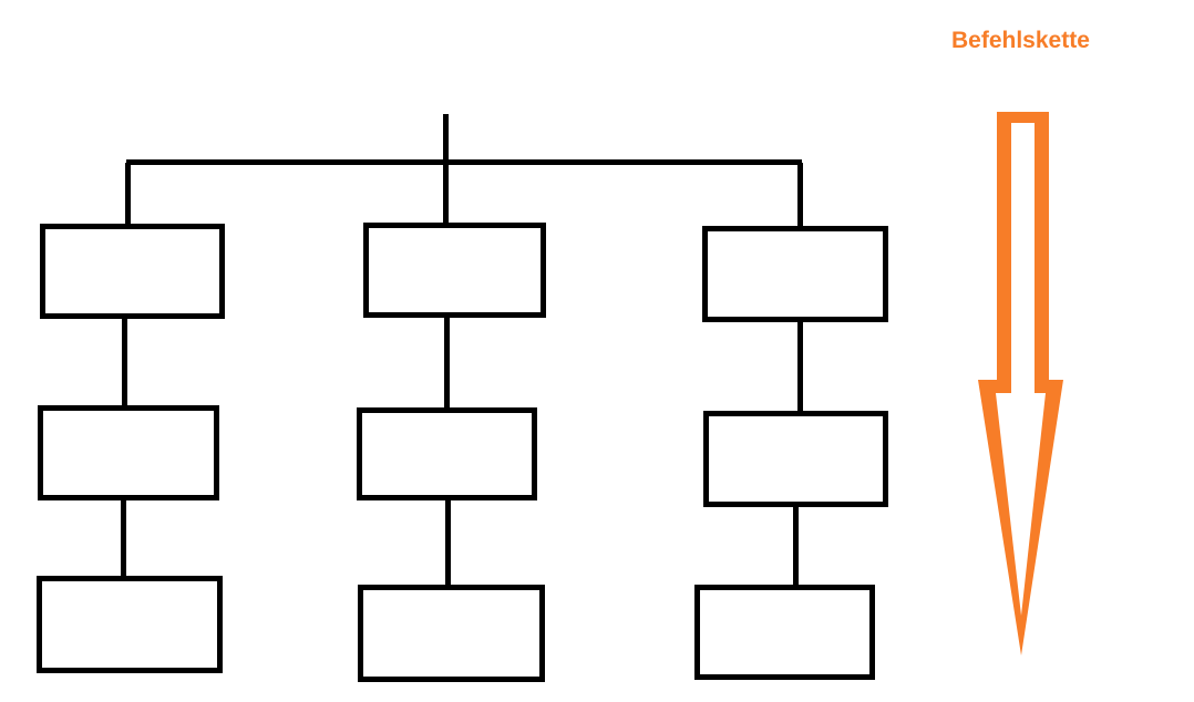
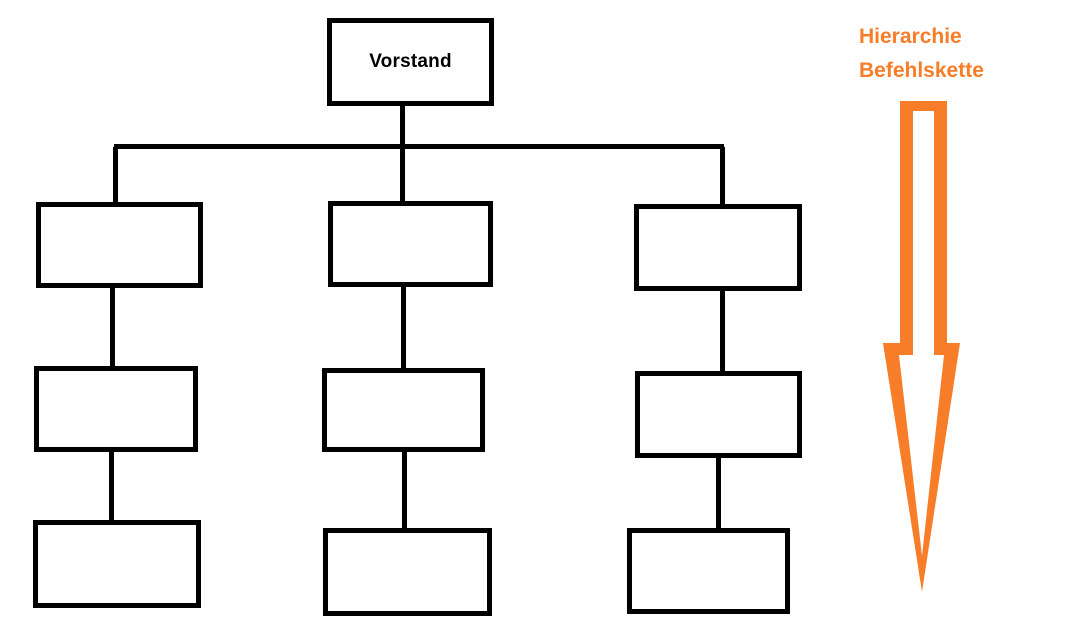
+ Vorstand
+ Hierarchie
  Befehlskette
